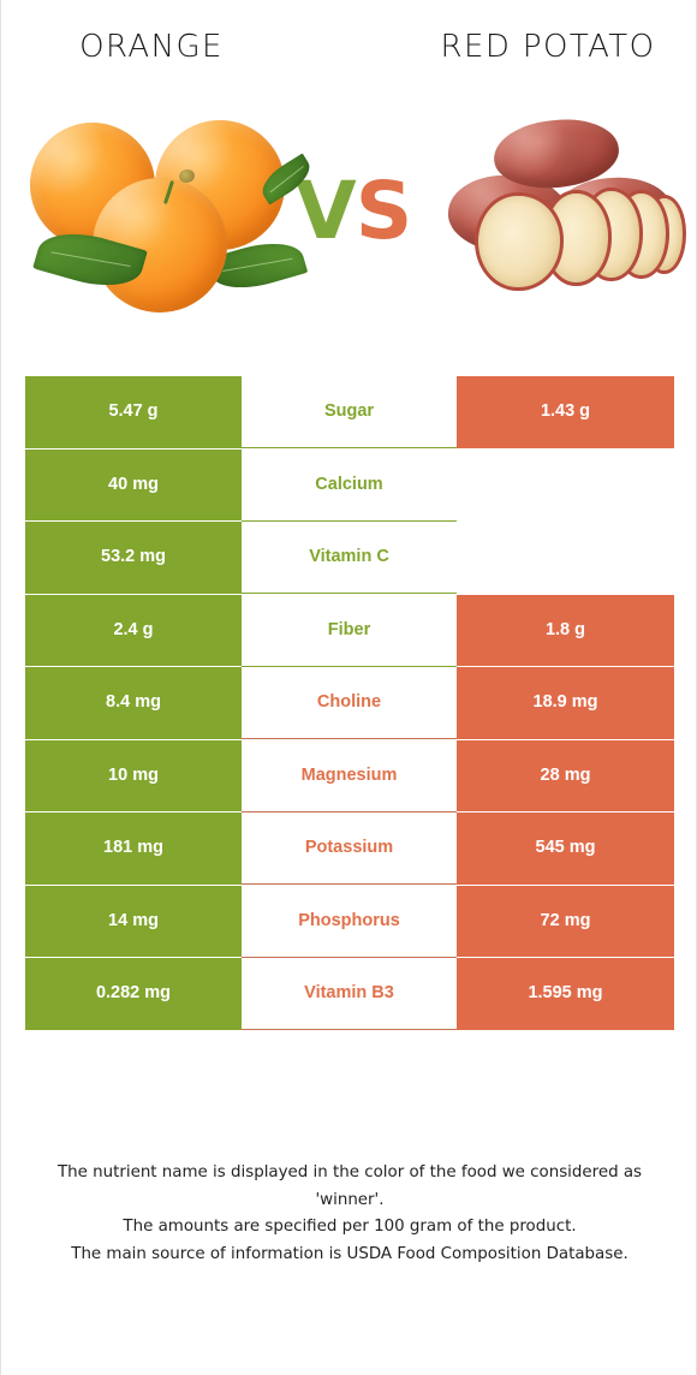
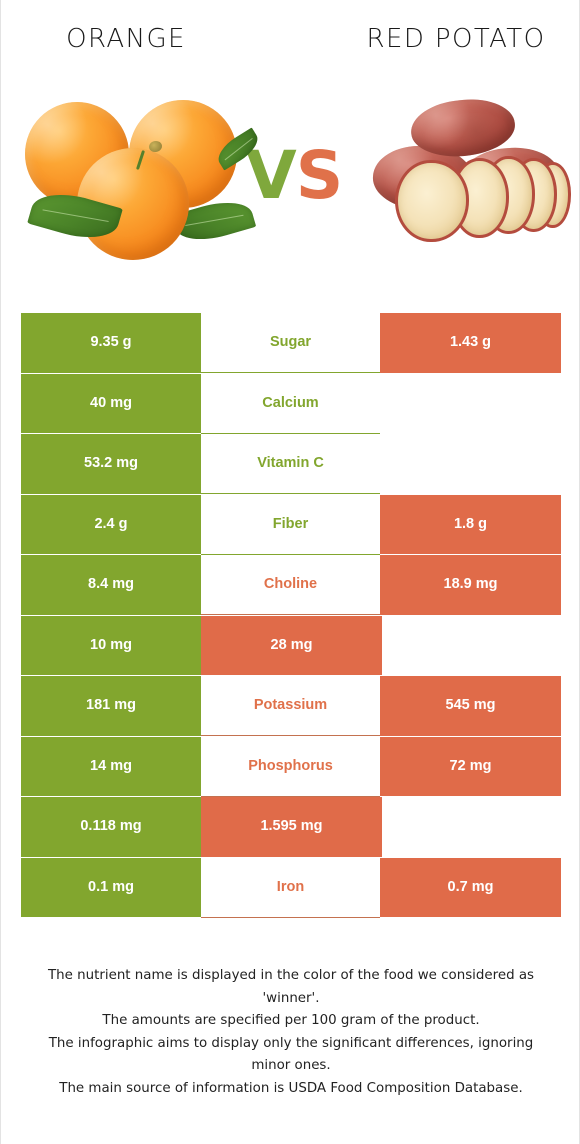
  ORANGE
  RED POTATO
  VS
- 5.47 g
+ 9.35 g
  Sugar
  1.43 g
  40 mg
  Calcium
  53.2 mg
  Vitamin C
  2.4 g
  Fiber
  1.8 g
  8.4 mg
  Choline
  18.9 mg
  10 mg
- Magnesium
  28 mg
  181 mg
  Potassium
  545 mg
  14 mg
  Phosphorus
  72 mg
- 0.282 mg
+ 0.118 mg
- Vitamin B3
  1.595 mg
+ 0.1 mg
+ Iron
+ 0.7 mg
  The nutrient name is displayed in the color of the food we considered as 'winner'.
  The amounts are specified per 100 gram of the product.
+ The infographic aims to display only the significant differences, ignoring minor ones.
  The main source of information is USDA Food Composition Database.
